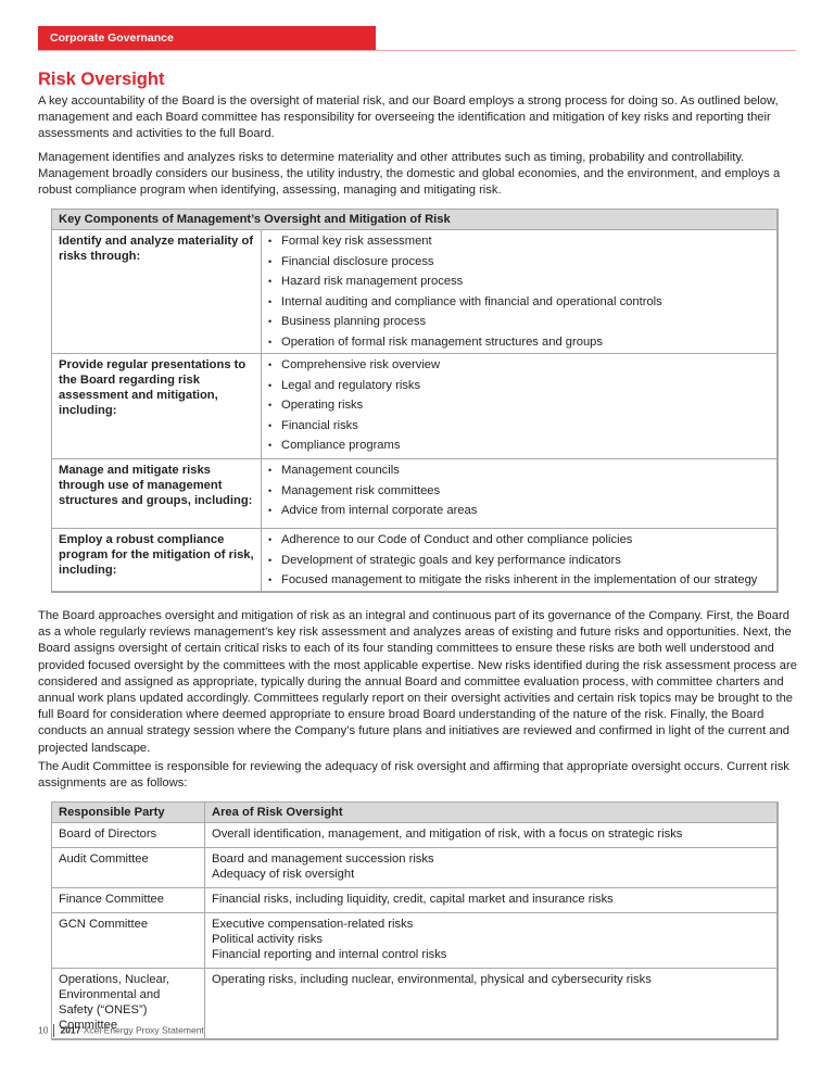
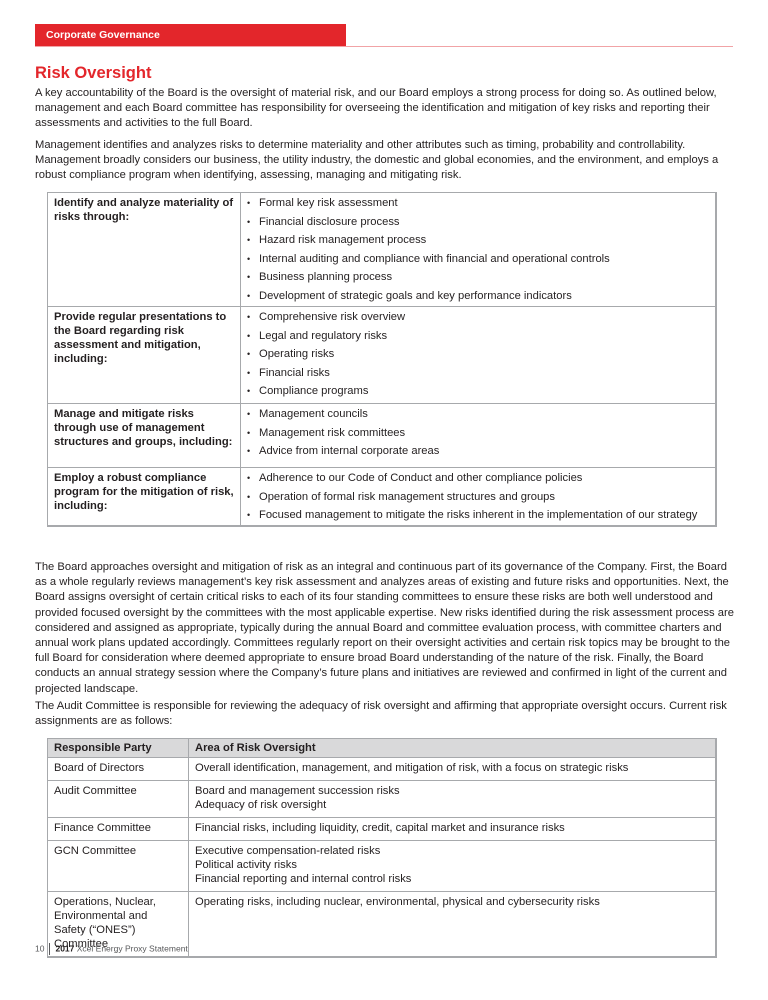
  Corporate Governance
  Risk Oversight
  A key accountability of the Board is the oversight of material risk, and our Board employs a strong process for doing so. As outlined below, management and each Board committee has responsibility for overseeing the identification and mitigation of key risks and reporting their assessments and activities to the full Board.
  Management identifies and analyzes risks to determine materiality and other attributes such as timing, probability and controllability. Management broadly considers our business, the utility industry, the domestic and global economies, and the environment, and employs a robust compliance program when identifying, assessing, managing and mitigating risk.
- Key Components of Management’s Oversight and Mitigation of Risk
- Identify and analyze materiality of risks through:	Formal key risk assessment Financial disclosure process Hazard risk management process Internal auditing and compliance with financial and operational controls Business planning process Operation of formal risk management structures and groups
+ Identify and analyze materiality of risks through:	Formal key risk assessment Financial disclosure process Hazard risk management process Internal auditing and compliance with financial and operational controls Business planning process Development of strategic goals and key performance indicators
  Provide regular presentations to the Board regarding risk assessment and mitigation, including:	Comprehensive risk overview Legal and regulatory risks Operating risks Financial risks Compliance programs
  Manage and mitigate risks through use of management structures and groups, including:	Management councils Management risk committees Advice from internal corporate areas
- Employ a robust compliance program for the mitigation of risk, including:	Adherence to our Code of Conduct and other compliance policies Development of strategic goals and key performance indicators Focused management to mitigate the risks inherent in the implementation of our strategy
+ Employ a robust compliance program for the mitigation of risk, including:	Adherence to our Code of Conduct and other compliance policies Operation of formal risk management structures and groups Focused management to mitigate the risks inherent in the implementation of our strategy
  The Board approaches oversight and mitigation of risk as an integral and continuous part of its governance of the Company. First, the Board as a whole regularly reviews management’s key risk assessment and analyzes areas of existing and future risks and opportunities. Next, the Board assigns oversight of certain critical risks to each of its four standing committees to ensure these risks are both well understood and provided focused oversight by the committees with the most applicable expertise. New risks identified during the risk assessment process are considered and assigned as appropriate, typically during the annual Board and committee evaluation process, with committee charters and annual work plans updated accordingly. Committees regularly report on their oversight activities and certain risk topics may be brought to the full Board for consideration where deemed appropriate to ensure broad Board understanding of the nature of the risk. Finally, the Board conducts an annual strategy session where the Company’s future plans and initiatives are reviewed and confirmed in light of the current and projected landscape.
  The Audit Committee is responsible for reviewing the adequacy of risk oversight and affirming that appropriate oversight occurs. Current risk assignments are as follows:
  Responsible Party	Area of Risk Oversight
  Board of Directors	Overall identification, management, and mitigation of risk, with a focus on strategic risks
  Audit Committee	Board and management succession risks Adequacy of risk oversight
  Finance Committee	Financial risks, including liquidity, credit, capital market and insurance risks
  GCN Committee	Executive compensation-related risks Political activity risks Financial reporting and internal control risks
  Operations, Nuclear, Environmental and Safety (“ONES”) Committee	Operating risks, including nuclear, environmental, physical and cybersecurity risks
  10 2017 Xcel Energy Proxy Statement
